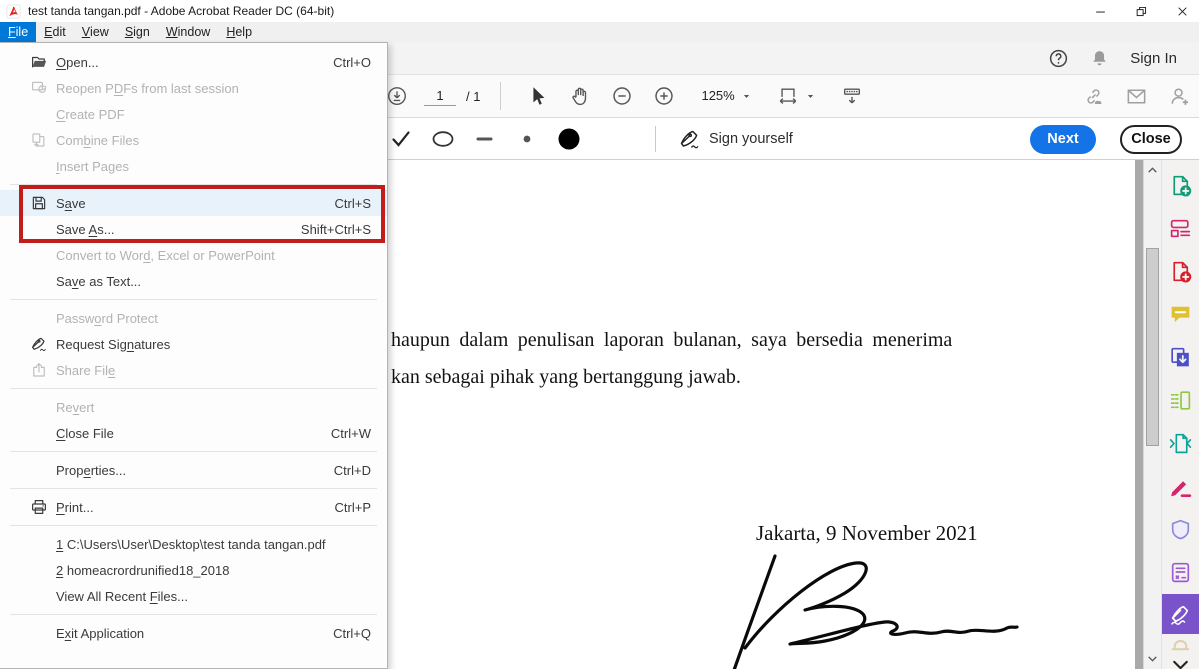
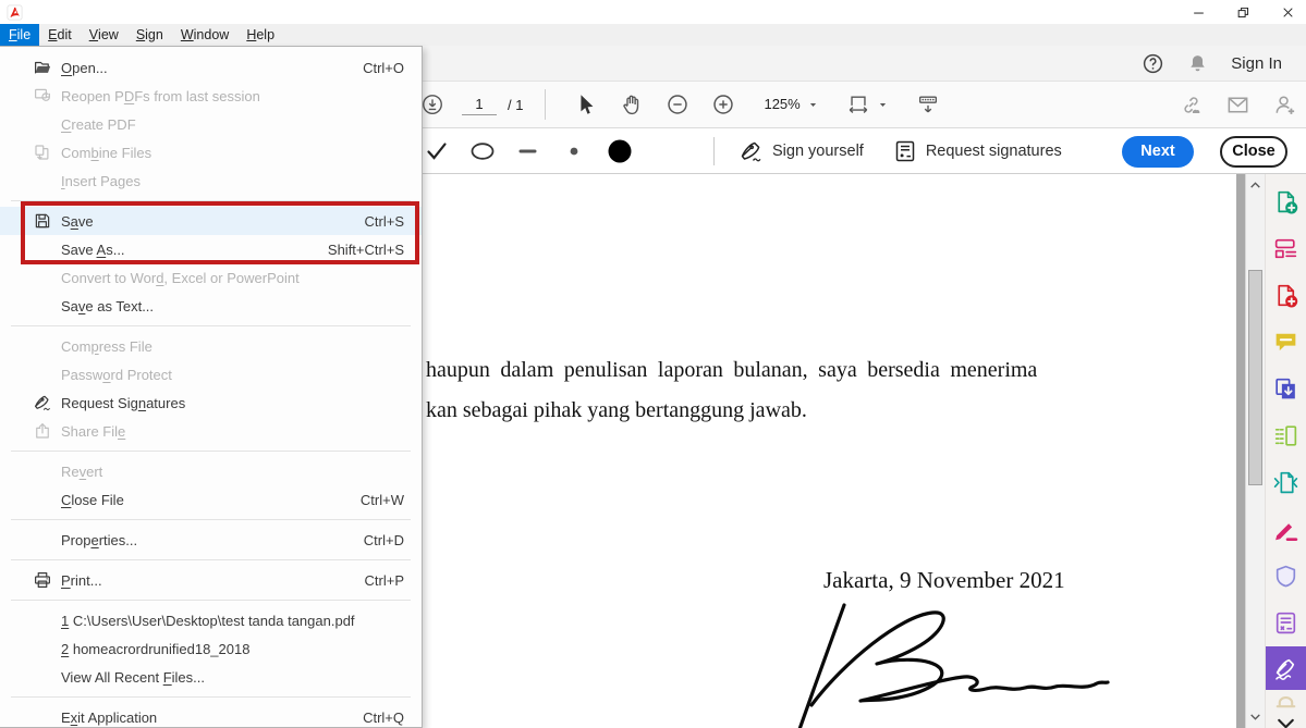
- test tanda tangan.pdf - Adobe Acrobat Reader DC (64-bit)
  F
  ile
  E
  dit
  V
  iew
  S
  ign
  W
  indow
  H
  elp
  Sign In
  1
  / 1
  125%
  Sign yourself
+ Request signatures
  Next
  Close
  haupun dalam penulisan laporan bulanan, saya bersedia menerima
  kan sebagai pihak yang bertanggung jawab.
  Jakarta, 9 November 2021
  Open...
  Ctrl+O
  Reopen PDFs from last session
  Create PDF
  Combine Files
  Insert Pages
  Save
  Ctrl+S
  Save As...
  Shift+Ctrl+S
  Convert to Word, Excel or PowerPoint
  Save as Text...
+ Compress File
  Password Protect
  Request Signatures
  Share File
  Revert
  Close File
  Ctrl+W
  Properties...
  Ctrl+D
  Print...
  Ctrl+P
  1 C:\Users\User\Desktop\test tanda tangan.pdf
  2 homeacrordrunified18_2018
  View All Recent Files...
  Exit Application
  Ctrl+Q
